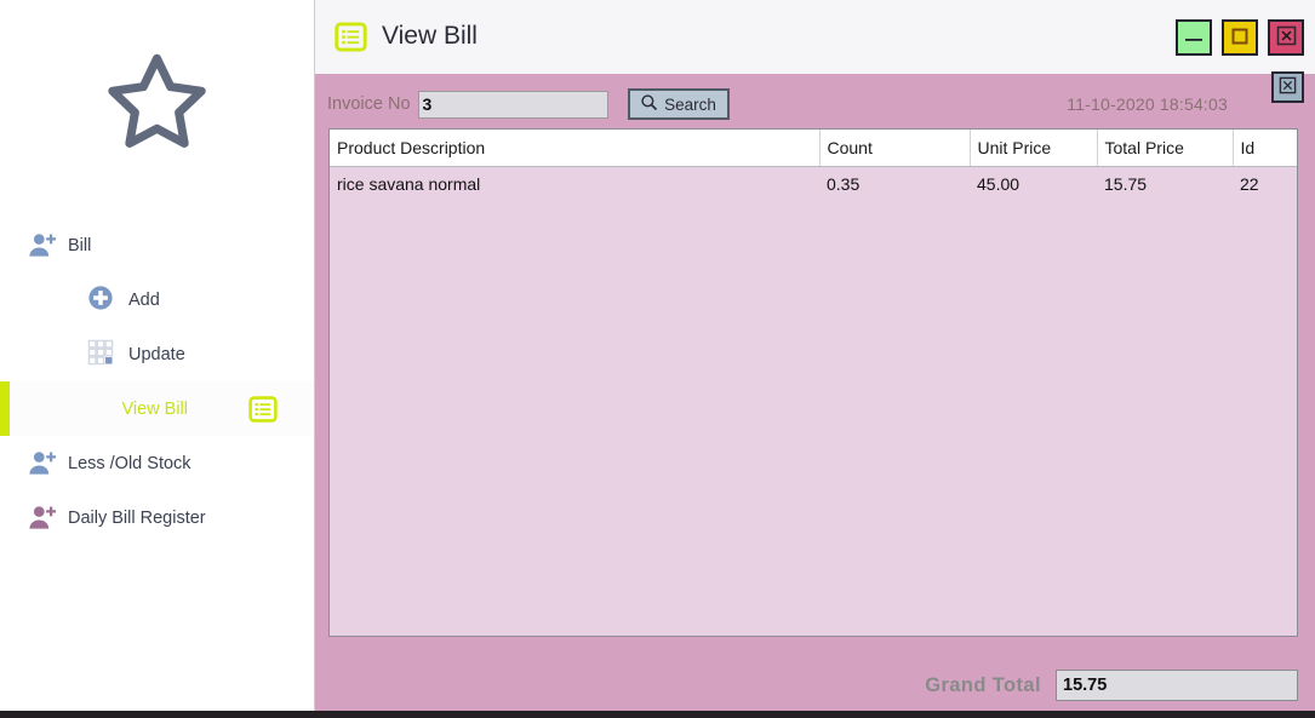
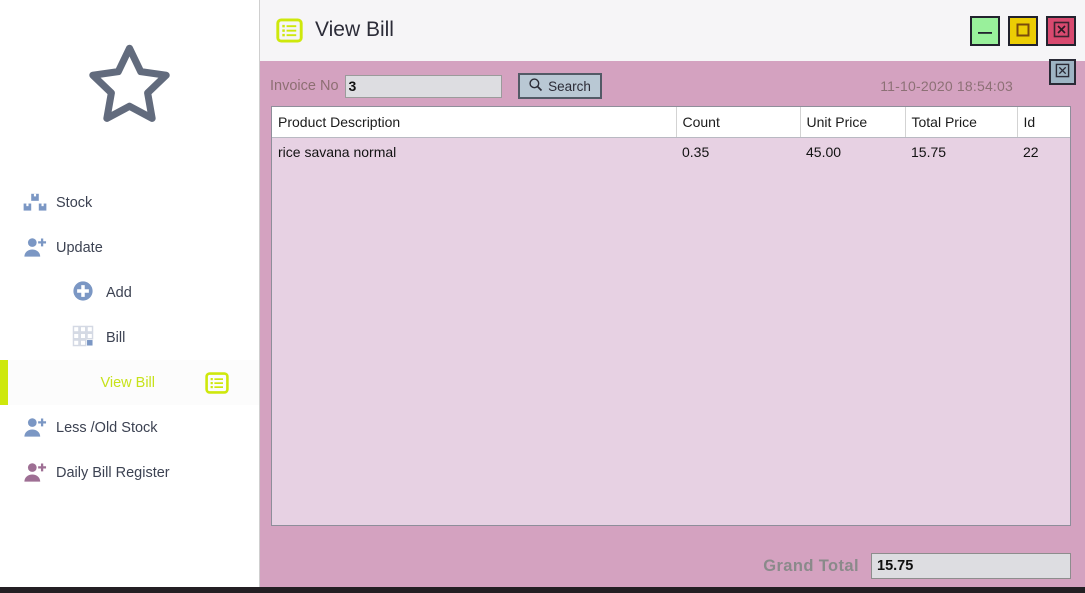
+ Stock
- Bill
+ Update
  Add
- Update
+ Bill
  View Bill
  Less /Old Stock
  Daily Bill Register
  View Bill
  Invoice No
  3
  Search
  11-10-2020 18:54:03
  Product Description	Count	Unit Price	Total Price	Id
  rice savana normal	0.35	45.00	15.75	22
  Grand Total
  15.75
